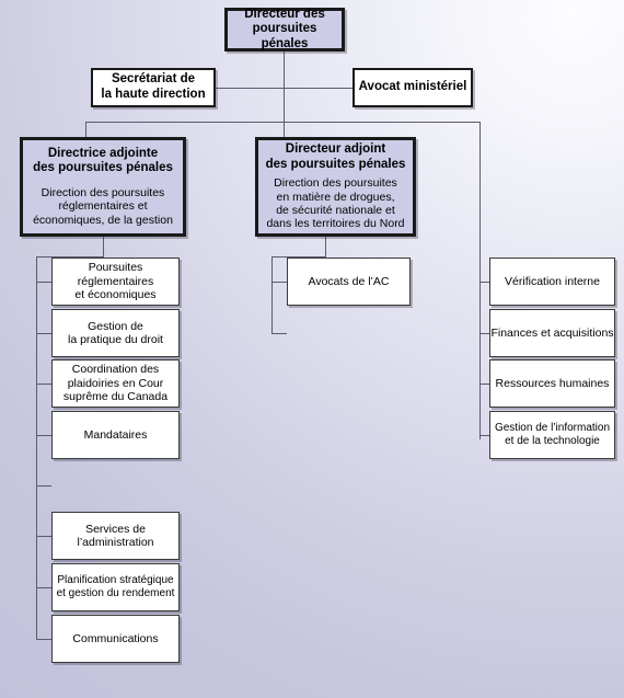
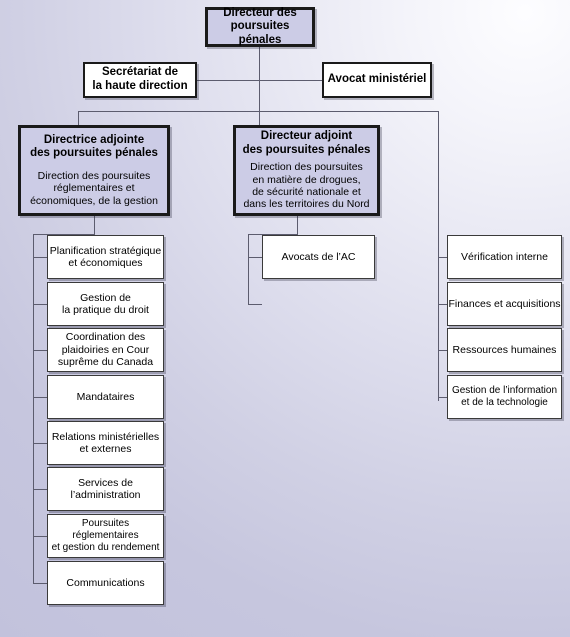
  Directeur des
  poursuites pénales
  Secrétariat de
  la haute direction
  Avocat ministériel
  Directrice adjointe
  des poursuites pénales
  Direction des poursuites
  réglementaires et
  économiques, de la gestion
  Directeur adjoint
  des poursuites pénales
  Direction des poursuites
  en matière de drogues,
  de sécurité nationale et
  dans les territoires du Nord
- Poursuites réglementaires
+ Planification stratégique
  et économiques
  Gestion de
  la pratique du droit
  Coordination des
  plaidoiries en Cour
  suprême du Canada
  Mandataires
+ Relations ministérielles
+ et externes
  Services de
  l’administration
- Planification stratégique
+ Poursuites réglementaires
  et gestion du rendement
  Communications
  Avocats de l’AC
  Vérification interne
  Finances et acquisitions
  Ressources humaines
  Gestion de l’information
  et de la technologie
